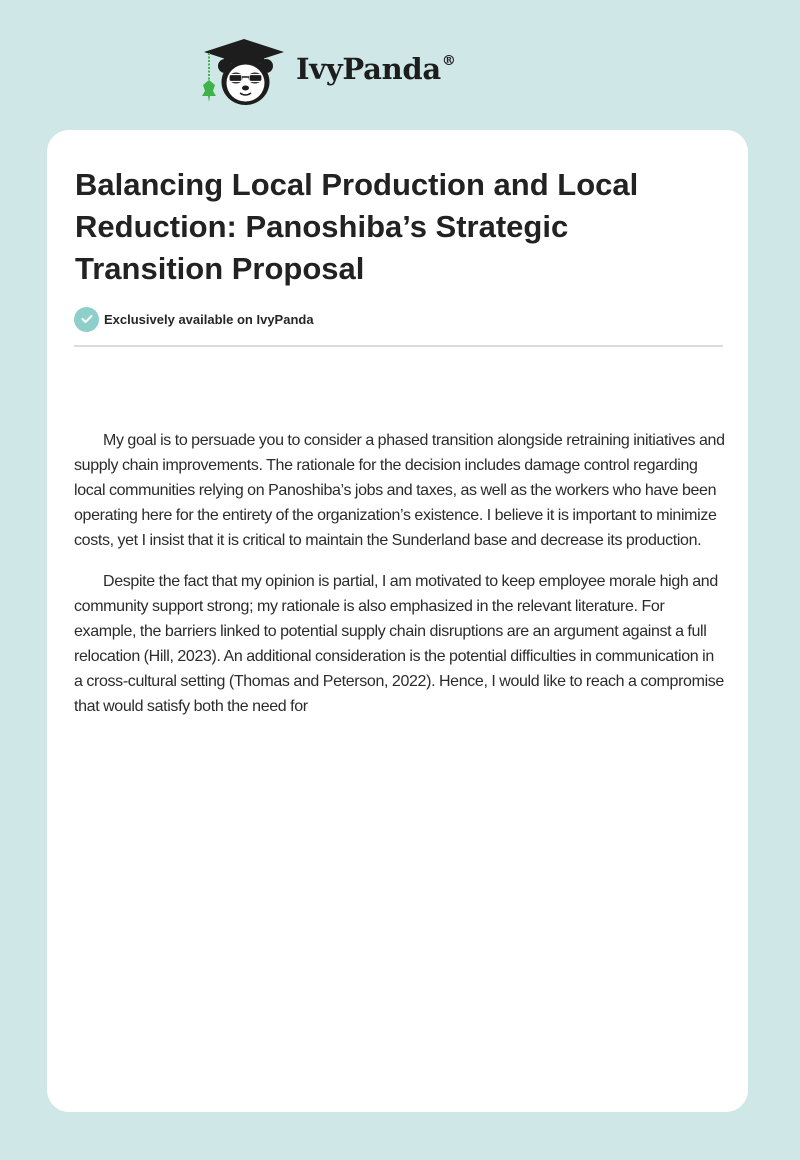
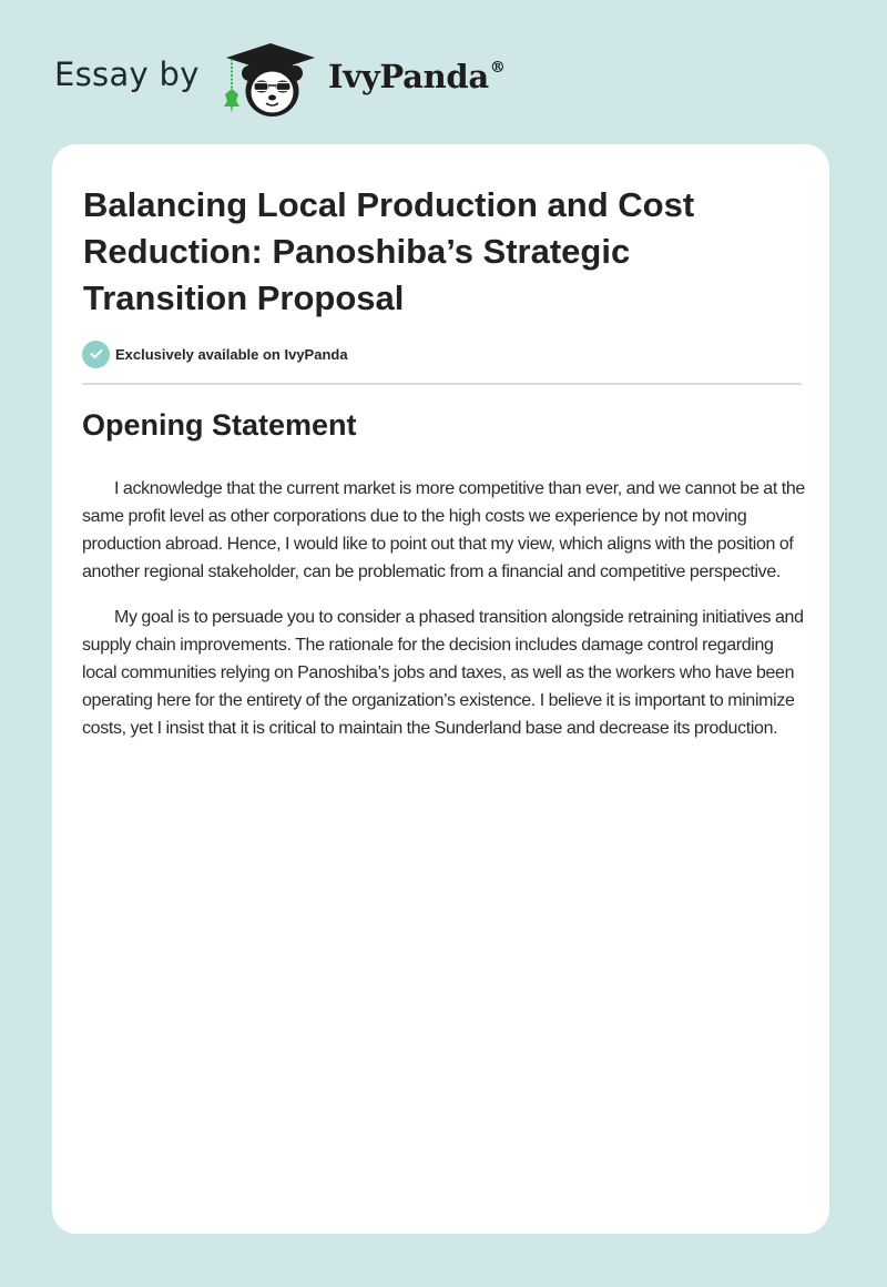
+ Essay by
  IvyPanda®
- Balancing Local Production and Local Reduction: Panoshiba’s Strategic Transition Proposal
+ Balancing Local Production and Cost Reduction: Panoshiba’s Strategic Transition Proposal
  Exclusively available on IvyPanda
+ Opening Statement
+ I acknowledge that the current market is more competitive than ever, and we cannot be at the same profit level as other corporations due to the high costs we experience by not moving production abroad. Hence, I would like to point out that my view, which aligns with the position of another regional stakeholder, can be problematic from a financial and competitive perspective.
  My goal is to persuade you to consider a phased transition alongside retraining initiatives and supply chain improvements. The rationale for the decision includes damage control regarding local communities relying on Panoshiba’s jobs and taxes, as well as the workers who have been operating here for the entirety of the organization’s existence. I believe it is important to minimize costs, yet I insist that it is critical to maintain the Sunderland base and decrease its production.
- Despite the fact that my opinion is partial, I am motivated to keep employee morale high and community support strong; my rationale is also emphasized in the relevant literature. For example, the barriers linked to potential supply chain disruptions are an argument against a full relocation (Hill, 2023). An additional consideration is the potential difficulties in communication in a cross-cultural setting (Thomas and Peterson, 2022). Hence, I would like to reach a compromise that would satisfy both the need for
